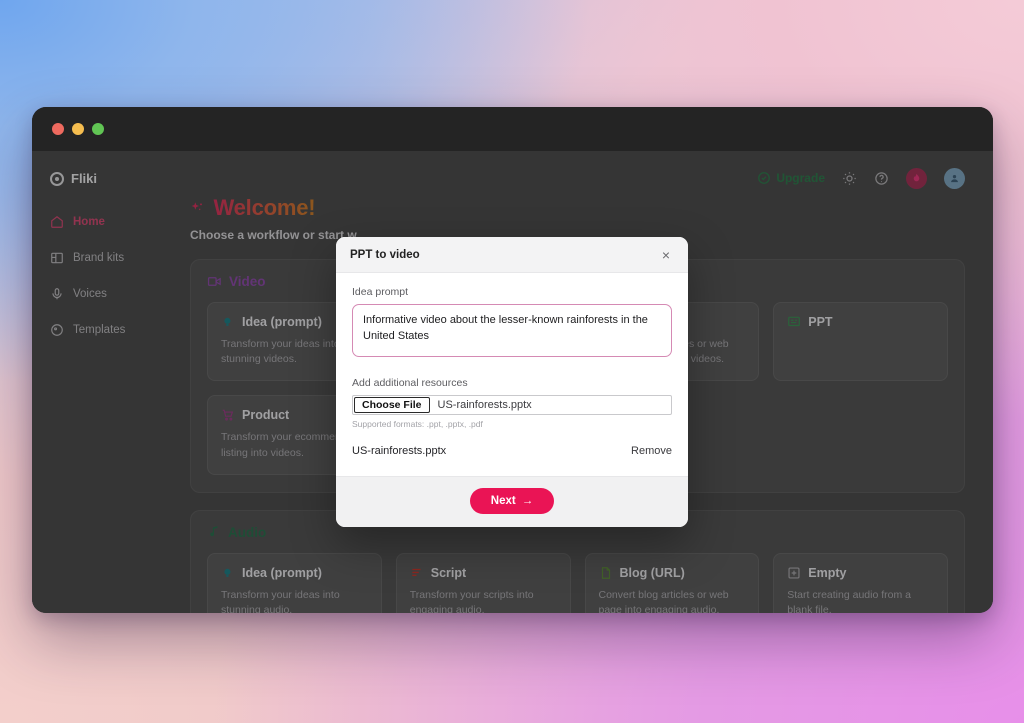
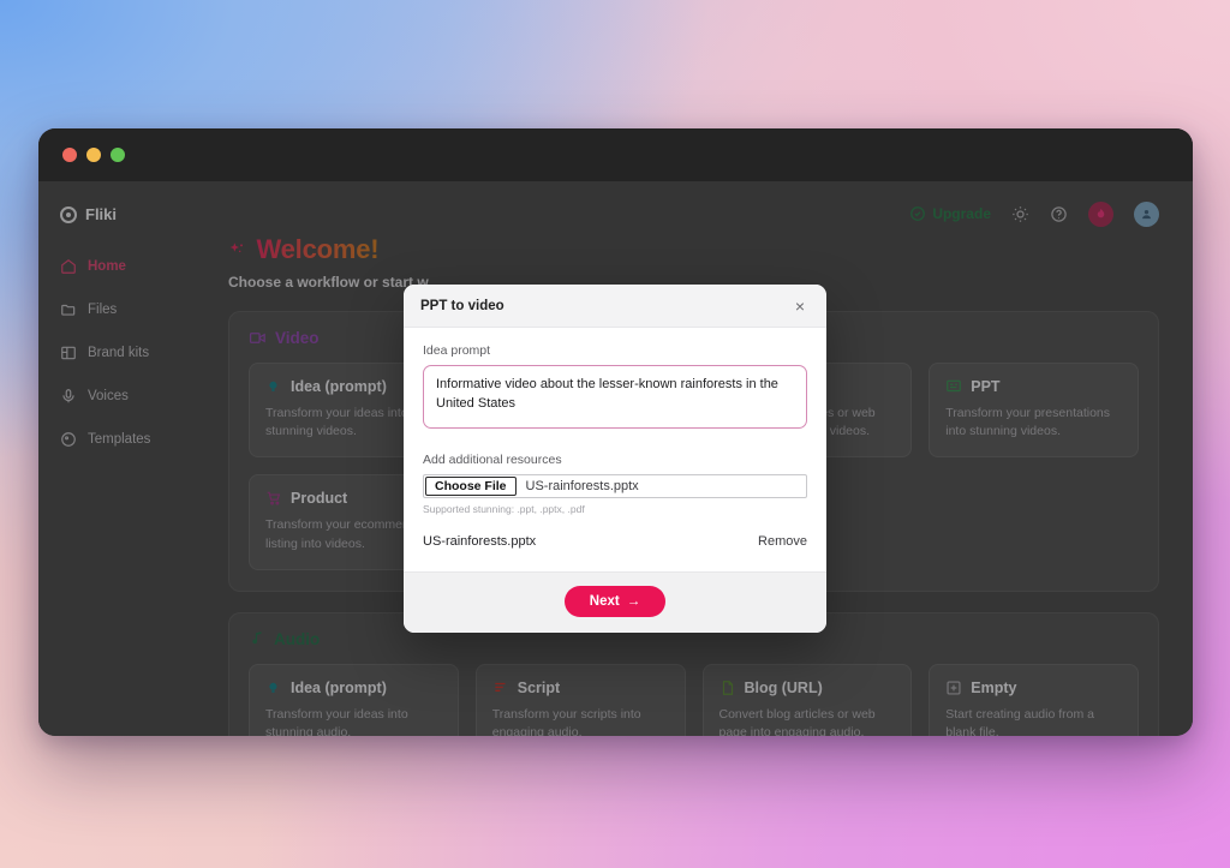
  Fliki
  Home
+ Files
  Brand kits
  Voices
  Templates
  Upgrade
  Welcome!
  Choose a workflow or start w
  Video
  Idea (prompt)
  Transform your ideas int stunning videos.
  PPT
+ Transform your presentations into stunning videos.
  Product
  Transform your ecomme listing into videos.
  Audio
  Idea (prompt)
  Transform your ideas into stunning audio.
  Script
  Transform your scripts into engaging audio.
  Blog (URL)
  Convert blog articles or web page into engaging audio.
  Empty
  Start creating audio from a blank file.
  PPT to video
  ×
  Idea prompt
  Add additional resources
  Choose File
  US-rainforests.pptx
- Supported formats: .ppt, .pptx, .pdf
+ Supported stunning: .ppt, .pptx, .pdf
  US-rainforests.pptx
  Remove
  Next
  →
